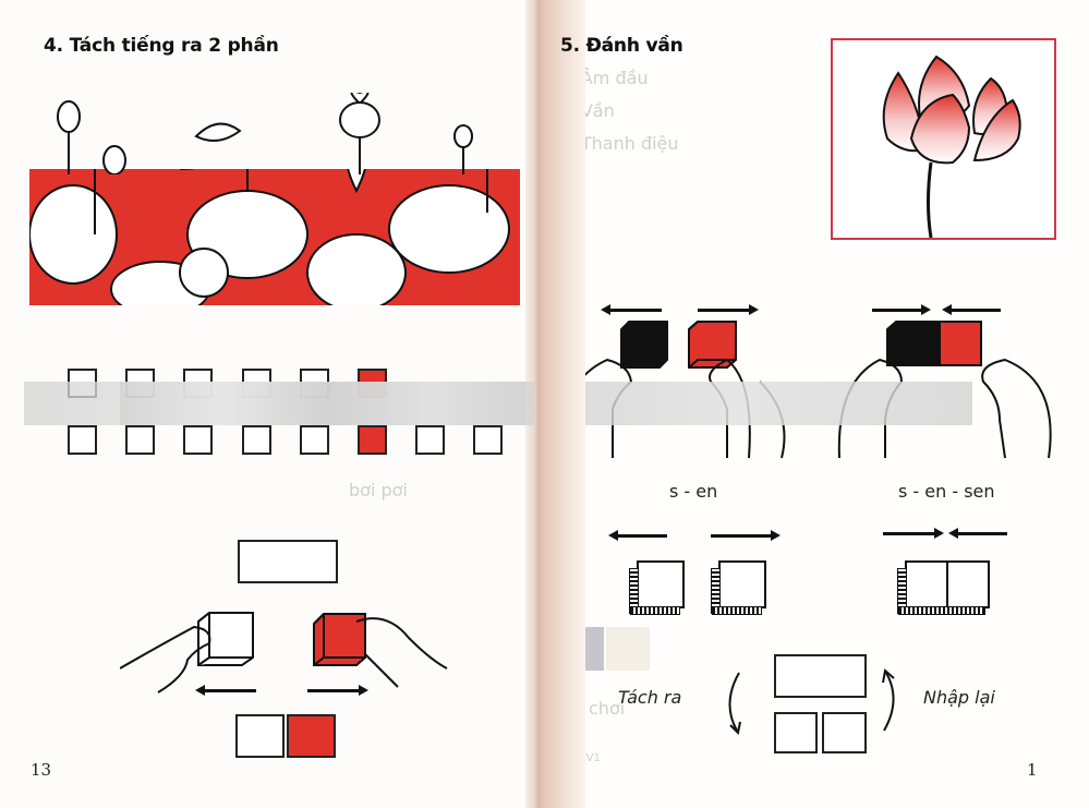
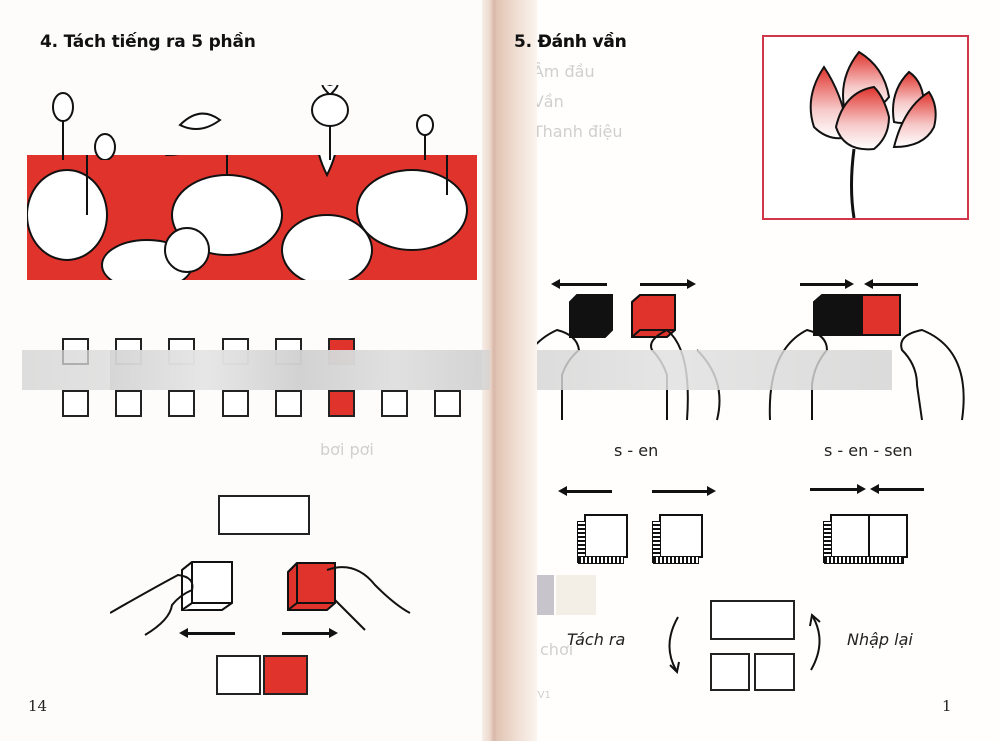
- 4. Tách tiếng ra 2 phần
+ 4. Tách tiếng ra 5 phần
  bơi pơi
- 13
+ 14
  Đánh vần
  Âm đầu
  Vần
  Thanh điệu
  s - en
  s - en - sen
  chơi
  Tách ra
  Nhập lại
  1
  5. Đánh vần
